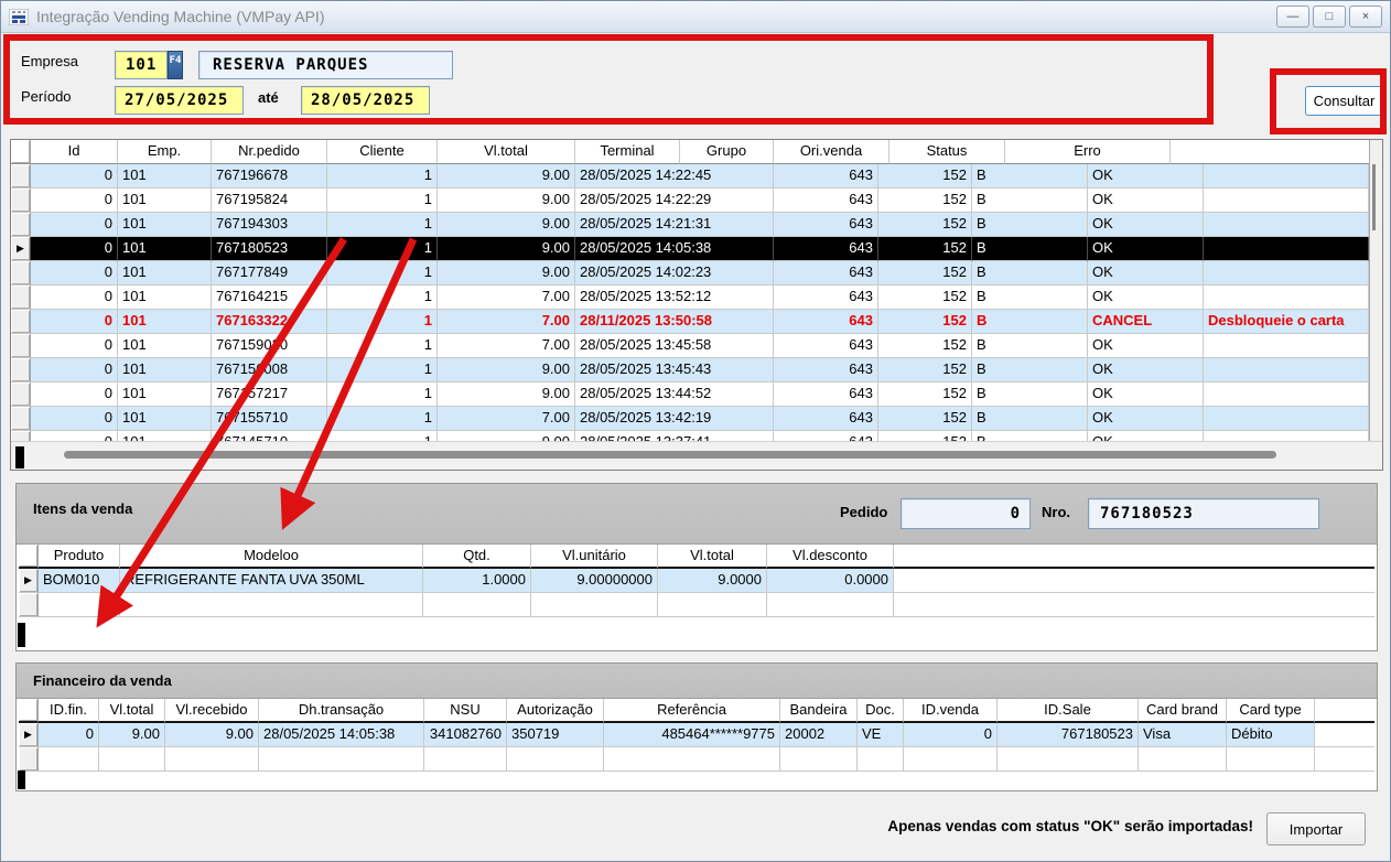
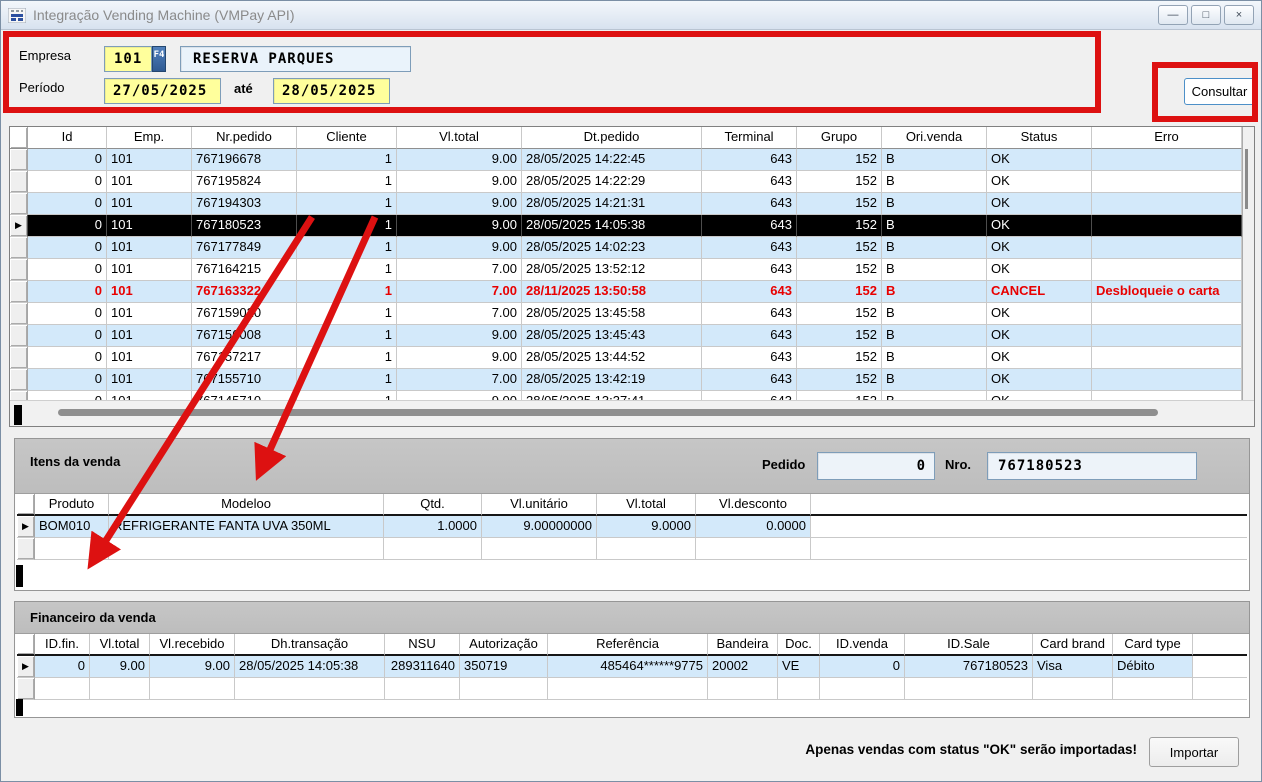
  Integração Vending Machine (VMPay API)
  —
  □
  ×
  Empresa
  101
  F4
  RESERVA PARQUES
  Período
  27/05/2025
  até
  28/05/2025
  Consultar
  Id
  Emp.
  Nr.pedido
  Cliente
  Vl.total
+ Dt.pedido
  Terminal
  Grupo
  Ori.venda
  Status
  Erro
  0
  101
  767196678
  1
  9.00
  28/05/2025 14:22:45
  643
  152
  B
  OK
  0
  101
  767195824
  1
  9.00
  28/05/2025 14:22:29
  643
  152
  B
  OK
  0
  101
  767194303
  1
  9.00
  28/05/2025 14:21:31
  643
  152
  B
  OK
  ▶
  0
  101
  767180523
  1
  9.00
  28/05/2025 14:05:38
  643
  152
  B
  OK
  0
  101
  767177849
  1
  9.00
  28/05/2025 14:02:23
  643
  152
  B
  OK
  0
  101
  767164215
  1
  7.00
  28/05/2025 13:52:12
  643
  152
  B
  OK
  0
  101
  767163322
  1
  7.00
  28/11/2025 13:50:58
  643
  152
  B
  CANCEL
  Desbloqueie o carta
  0
  101
  76715900
  1
  7.00
  28/05/2025 13:45:58
  643
  152
  B
  OK
  0
  101
  76715008
  1
  9.00
  28/05/2025 13:45:43
  643
  152
  B
  OK
  0
  101
  76757217
  1
  9.00
  28/05/2025 13:44:52
  643
  152
  B
  OK
  0
  101
  77155710
  1
  7.00
  28/05/2025 13:42:19
  643
  152
  B
  OK
  Itens da venda
  Pedido
  0
  Nro.
  767180523
  Produto
  Modeloo
  Qtd.
  Vl.unitário
  Vl.total
  Vl.desconto
  ▶
  BOM010
  EFRIGERANTE FANTA UVA 350ML
  1.0000
  9.00000000
  9.0000
  0.0000
  Financeiro da venda
  ID.fin.
  Vl.total
  Vl.recebido
  Dh.transação
  NSU
  Autorização
  Referência
  Bandeira
  Doc.
  ID.venda
  ID.Sale
  Card brand
  Card type
  ▶
  0
  9.00
  9.00
  28/05/2025 14:05:38
- 341082760
+ 289311640
  350719
  485464******9775
  20002
  VE
  0
  767180523
  Visa
  Débito
  Apenas vendas com status "OK" serão importadas!
  Importar
